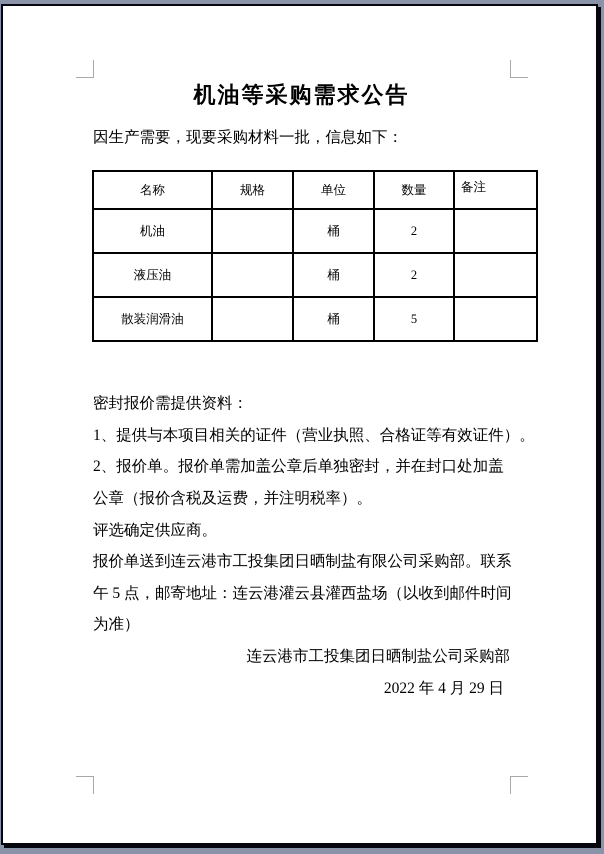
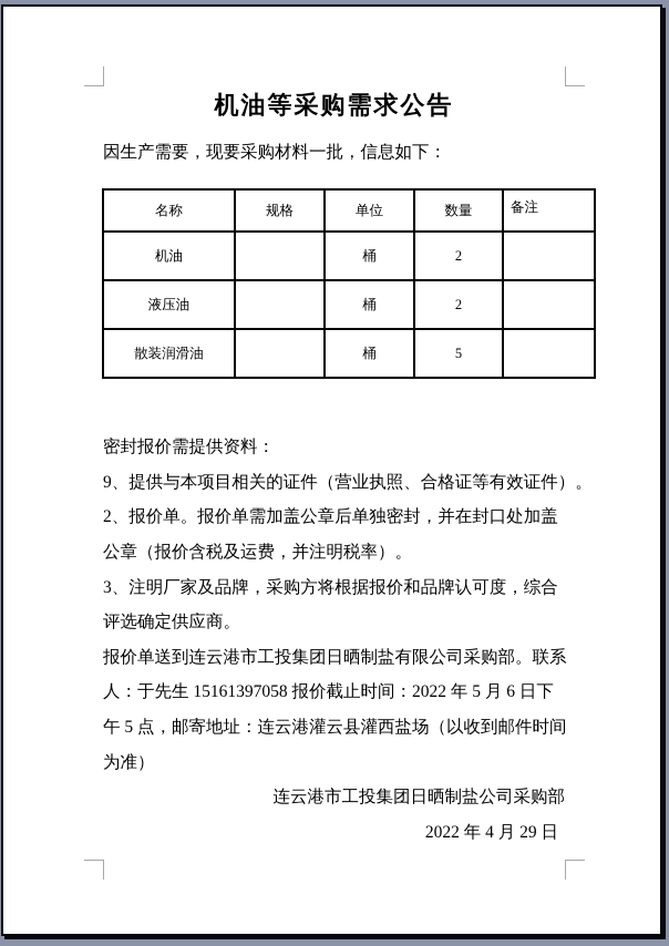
  机油等采购需求公告
  因生产需要，现要采购材料一批，信息如下：
  名称	规格	单位	数量	备注
  机油		桶	2
  液压油		桶	2
  散装润滑油		桶	5
  密封报价需提供资料：
- 1、提供与本项目相关的证件（营业执照、合格证等有效证件）。
+ 9、提供与本项目相关的证件（营业执照、合格证等有效证件）。
  2、报价单。报价单需加盖公章后单独密封，并在封口处加盖
  公章（报价含税及运费，并注明税率）。
+ 3、注明厂家及品牌，采购方将根据报价和品牌认可度，综合
  评选确定供应商。
  报价单送到连云港市工投集团日晒制盐有限公司采购部。联系
+ 人：于先生 15161397058 报价截止时间：2022 年 5 月 6 日下
  午 5 点，邮寄地址：连云港灌云县灌西盐场（以收到邮件时间
  为准）
  连云港市工投集团日晒制盐公司采购部
  2022 年 4 月 29 日
